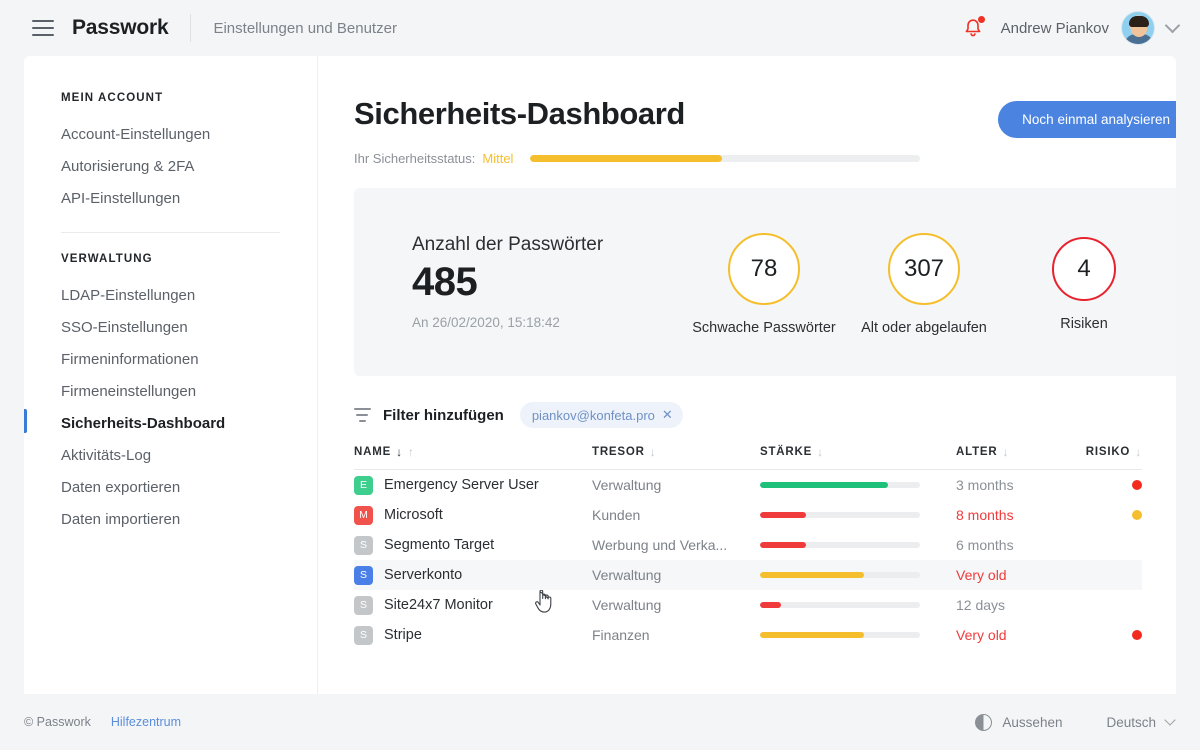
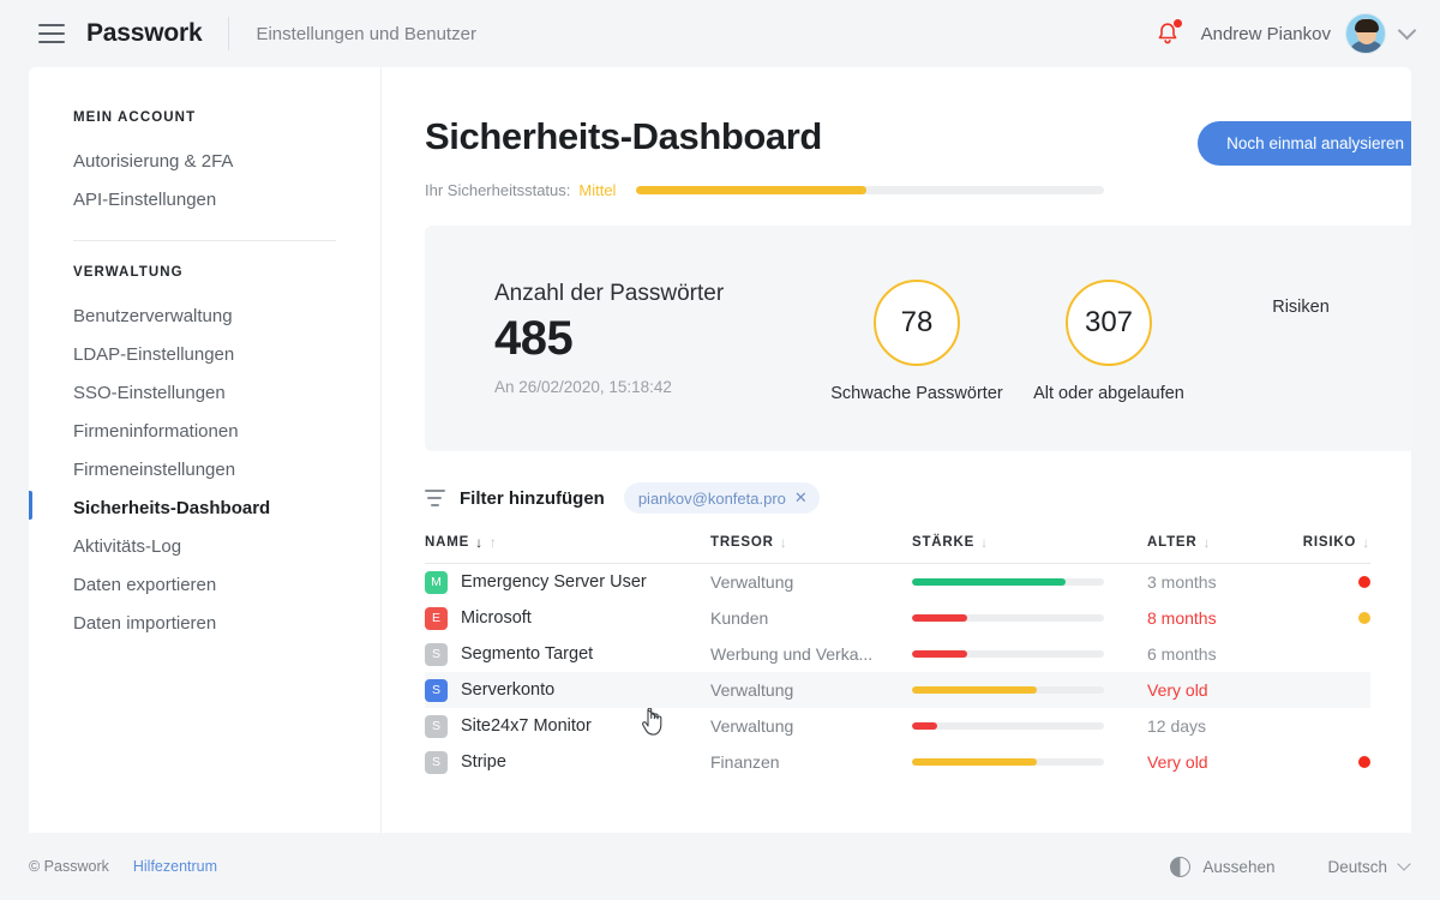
  Passwork
  Einstellungen und Benutzer
  Andrew Piankov
  MEIN ACCOUNT
- Account-Einstellungen
  Autorisierung & 2FA
  API-Einstellungen
  VERWALTUNG
+ Benutzerverwaltung
  LDAP-Einstellungen
  SSO-Einstellungen
  Firmeninformationen
  Firmeneinstellungen
  Sicherheits-Dashboard
  Aktivitäts-Log
  Daten exportieren
  Daten importieren
  Sicherheits-Dashboard
  Noch einmal analysieren
  Ihr Sicherheitsstatus:
  Mittel
  Anzahl der Passwörter
  485
  An 26/02/2020, 15:18:42
  78
  Schwache Passwörter
  307
  Alt oder abgelaufen
- 4
  Risiken
  Filter hinzufügen
  piankov@konfeta.pro
  ✕
  NAME
  ↓
  ↑
  TRESOR
  ↓
  STÄRKE
  ↓
  ALTER
  ↓
  RISIKO
  ↓
- E
+ M
  Emergency Server User
  Verwaltung
  3 months
- M
+ E
  Microsoft
  Kunden
  8 months
  S
  Segmento Target
  Werbung und Verka...
  6 months
  S
  Serverkonto
  Verwaltung
  Very old
  S
  Site24x7 Monitor
  Verwaltung
  12 days
  S
  Stripe
  Finanzen
  Very old
  © Passwork
  Hilfezentrum
  Aussehen
  Deutsch
